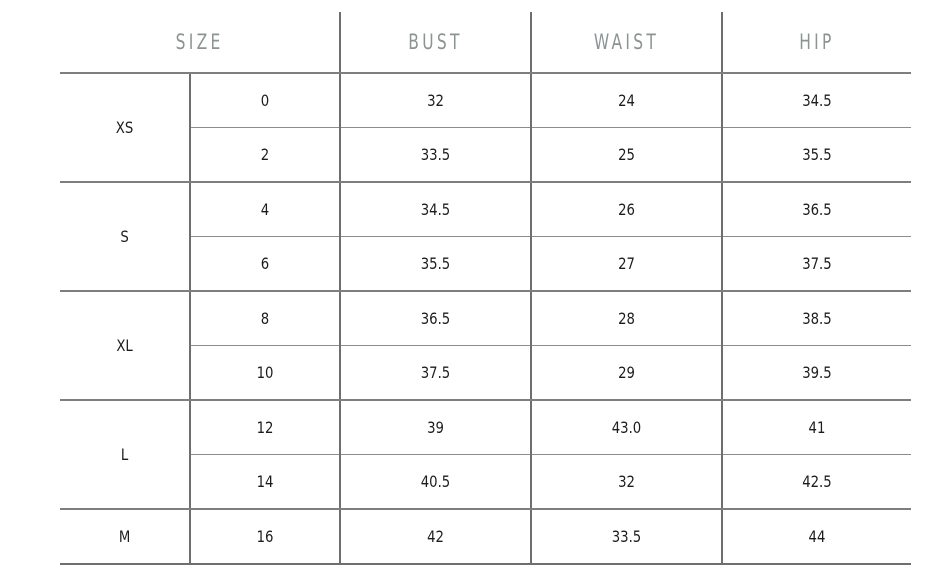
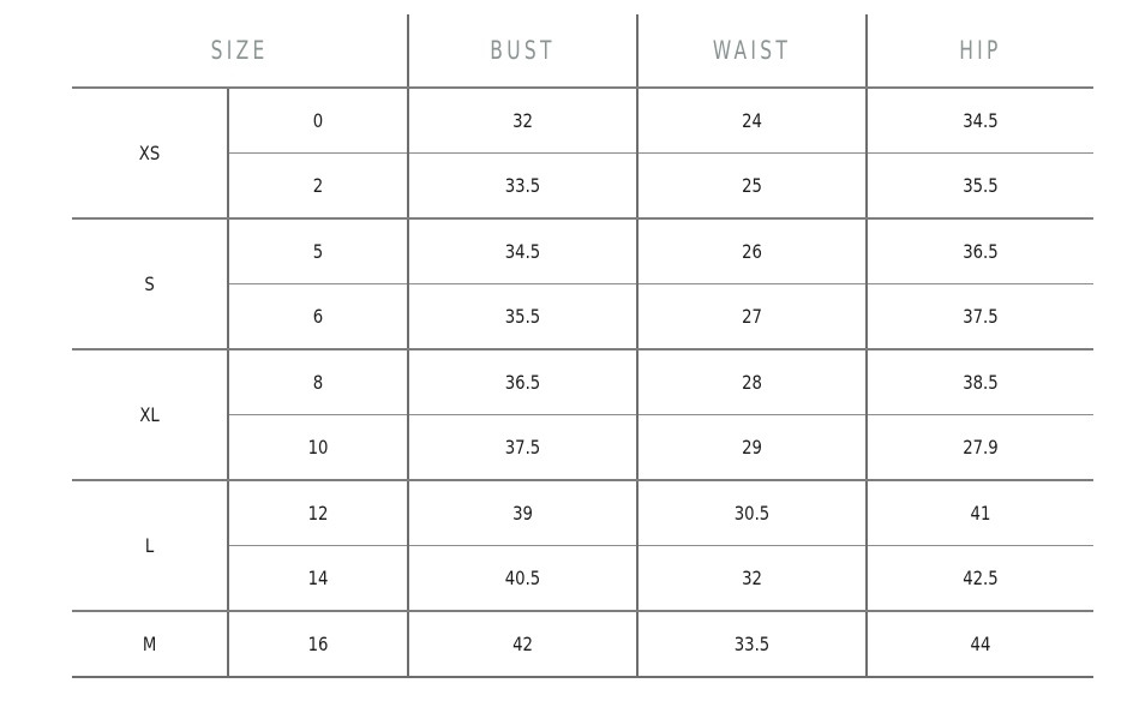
  SIZE	BUST	WAIST	HIP
  XS	0	32	24	34.5
  2	33.5	25	35.5
- S	4	34.5	26	36.5
+ S	5	34.5	26	36.5
  6	35.5	27	37.5
  XL	8	36.5	28	38.5
- 10	37.5	29	39.5
+ 10	37.5	29	27.9
- L	12	39	43.0	41
+ L	12	39	30.5	41
  14	40.5	32	42.5
  M	16	42	33.5	44
